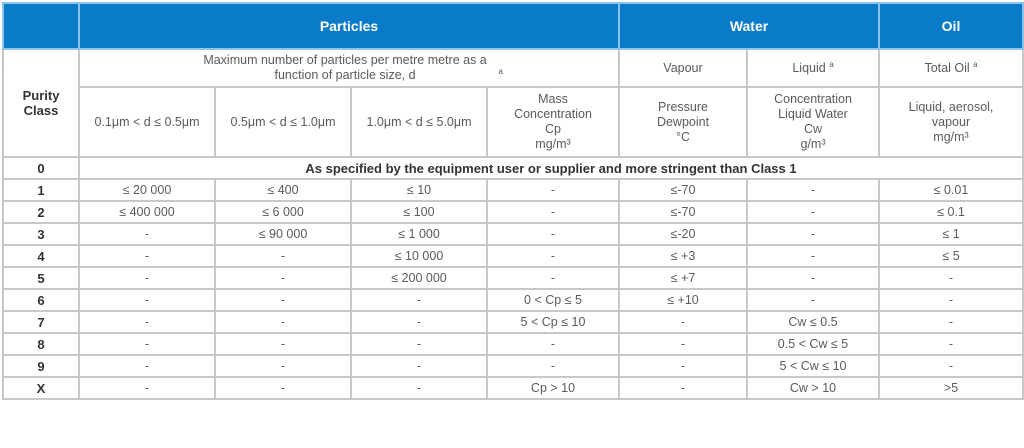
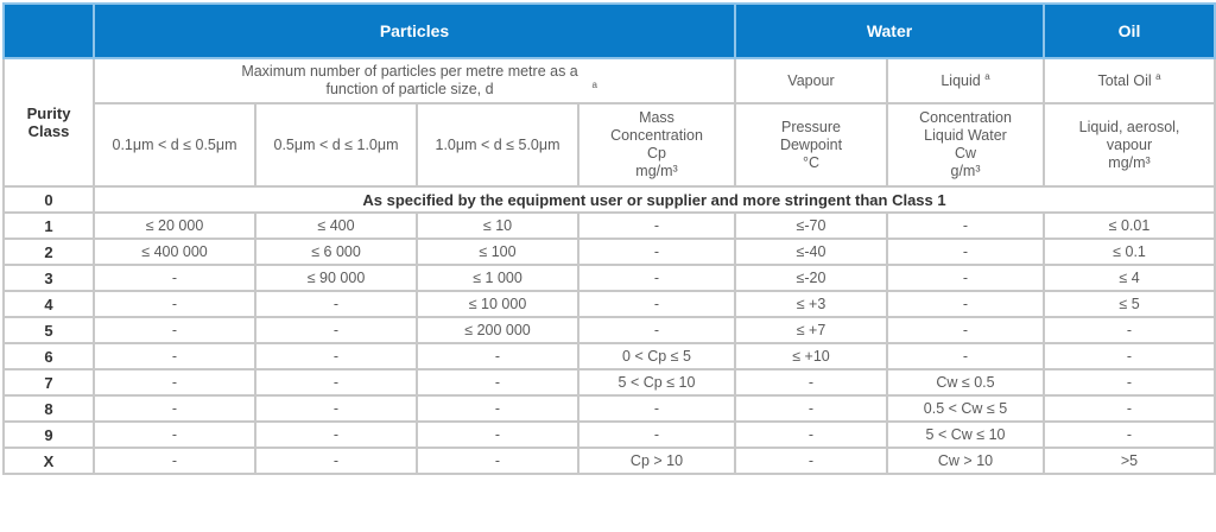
  	Particles	Water	Oil
  Purity Class	Maximum number of particles per metre metre as a function of particle size, d a	Vapour	Liquid a	Total Oil a
  0.1μm < d ≤ 0.5μm	0.5μm < d ≤ 1.0μm	1.0μm < d ≤ 5.0μm	Mass Concentration Cp mg/m³	Pressure Dewpoint °C	Concentration Liquid Water Cw g/m³	Liquid, aerosol, vapour mg/m³
  0	As specified by the equipment user or supplier and more stringent than Class 1
  1	≤ 20 000	≤ 400	≤ 10	-	≤-70	-	≤ 0.01
- 2	≤ 400 000	≤ 6 000	≤ 100	-	≤-70	-	≤ 0.1
+ 2	≤ 400 000	≤ 6 000	≤ 100	-	≤-40	-	≤ 0.1
- 3	-	≤ 90 000	≤ 1 000	-	≤-20	-	≤ 1
+ 3	-	≤ 90 000	≤ 1 000	-	≤-20	-	≤ 4
  4	-	-	≤ 10 000	-	≤ +3	-	≤ 5
  5	-	-	≤ 200 000	-	≤ +7	-	-
  6	-	-	-	0 < Cp ≤ 5	≤ +10	-	-
  7	-	-	-	5 < Cp ≤ 10	-	Cw ≤ 0.5	-
  8	-	-	-	-	-	0.5 < Cw ≤ 5	-
  9	-	-	-	-	-	5 < Cw ≤ 10	-
  X	-	-	-	Cp > 10	-	Cw > 10	>5
